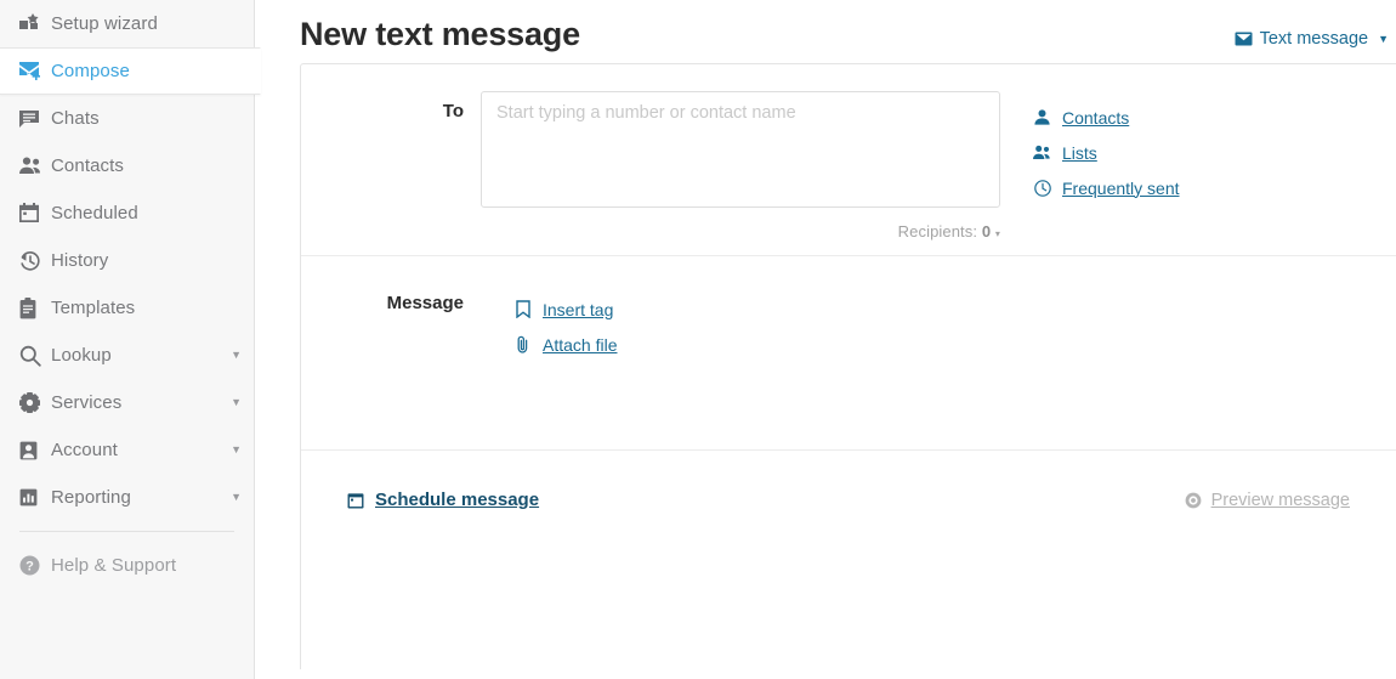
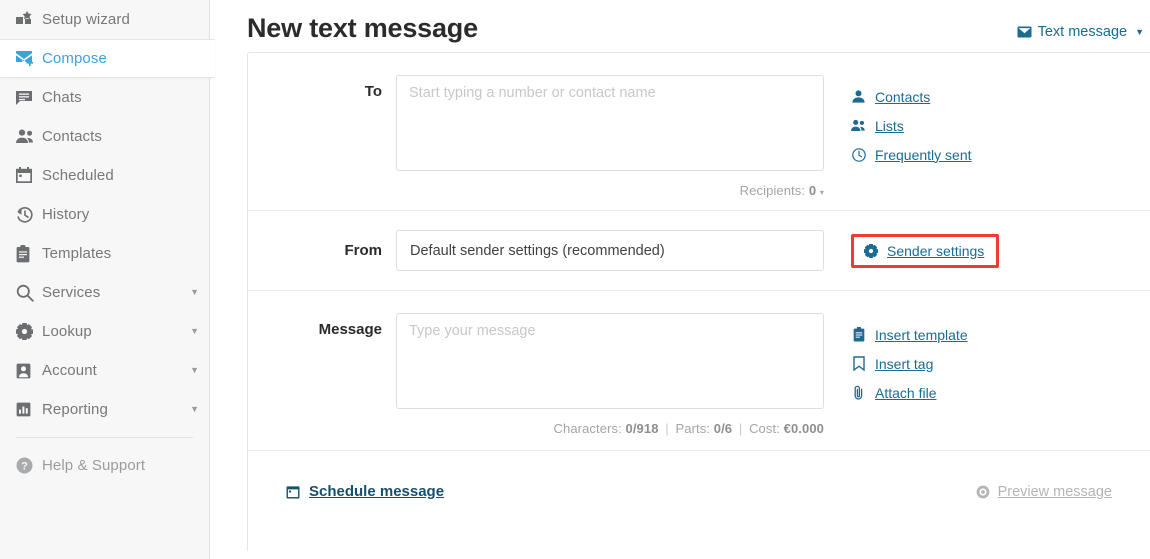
  Setup wizard
  Compose
  Chats
  Contacts
  Scheduled
  History
  Templates
- Lookup
+ Services
  ▼
- Services
+ Lookup
  ▼
  Account
  ▼
  Reporting
  ▼
  ?
  Help & Support
  New text message
  Text message
  ▼
  To
  Start typing a number or contact name
  Recipients: 0 ▾
  Contacts
  Lists
  Frequently sent
+ From
+ Default sender settings (recommended)
+ Sender settings
  Message
+ Type your message
+ Characters: 0/918 | Parts: 0/6 | Cost: €0.000
+ Insert template
  Insert tag
  Attach file
  Schedule message
  Preview message
